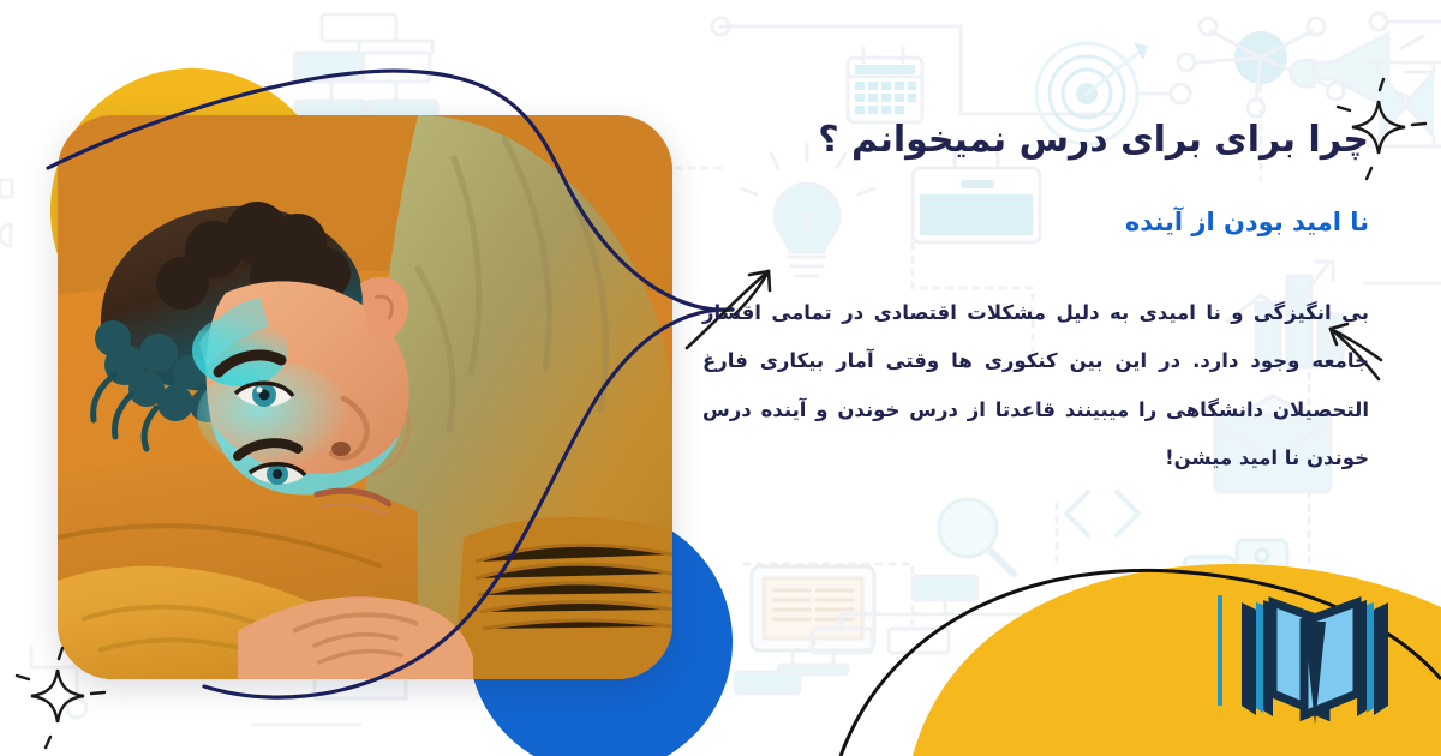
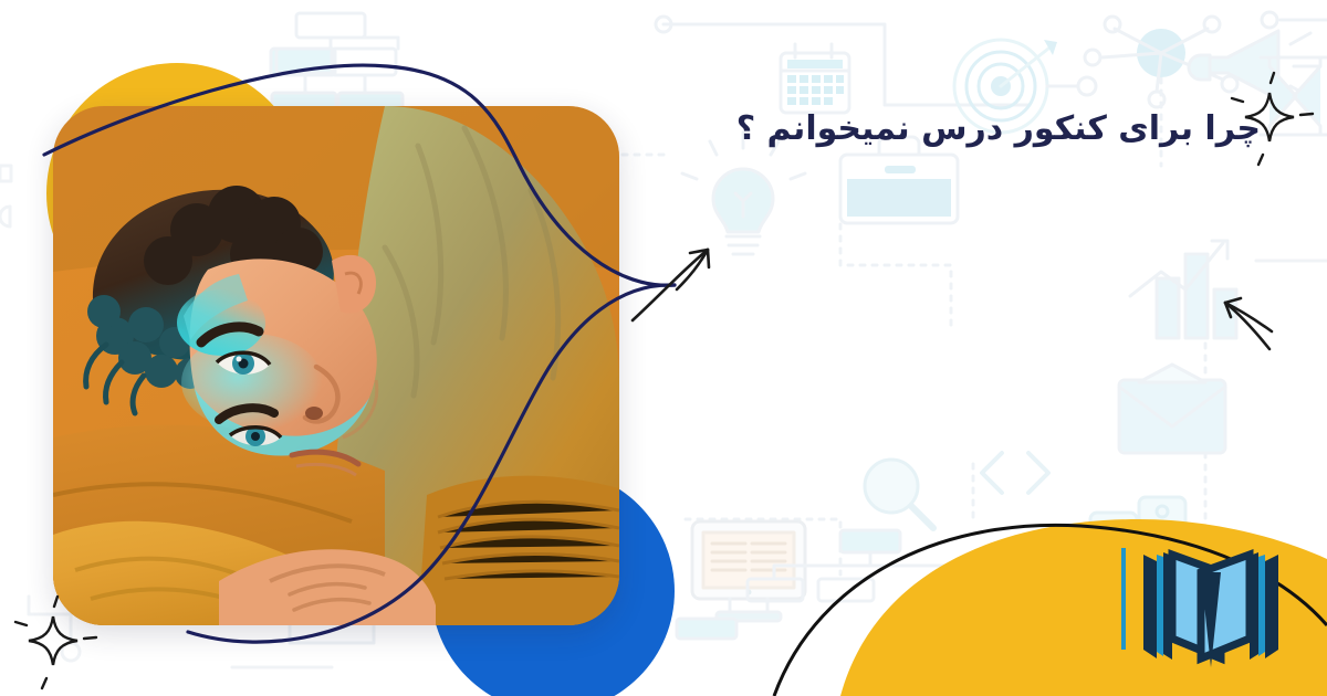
- چرا برای برای درس نمیخوانم ؟
+ چرا برای کنکور درس نمیخوانم ؟
- نا امید بودن از آینده
- بی انگیزگی و نا امیدی به دلیل مشکلات اقتصادی در تمامی اقشار جامعه وجود دارد. در این بین کنکوری ها وقتی آمار بیکاری فارغ التحصیلان دانشگاهی را میبینند قاعدتا از درس خوندن و آینده درس خوندن نا امید میشن!
